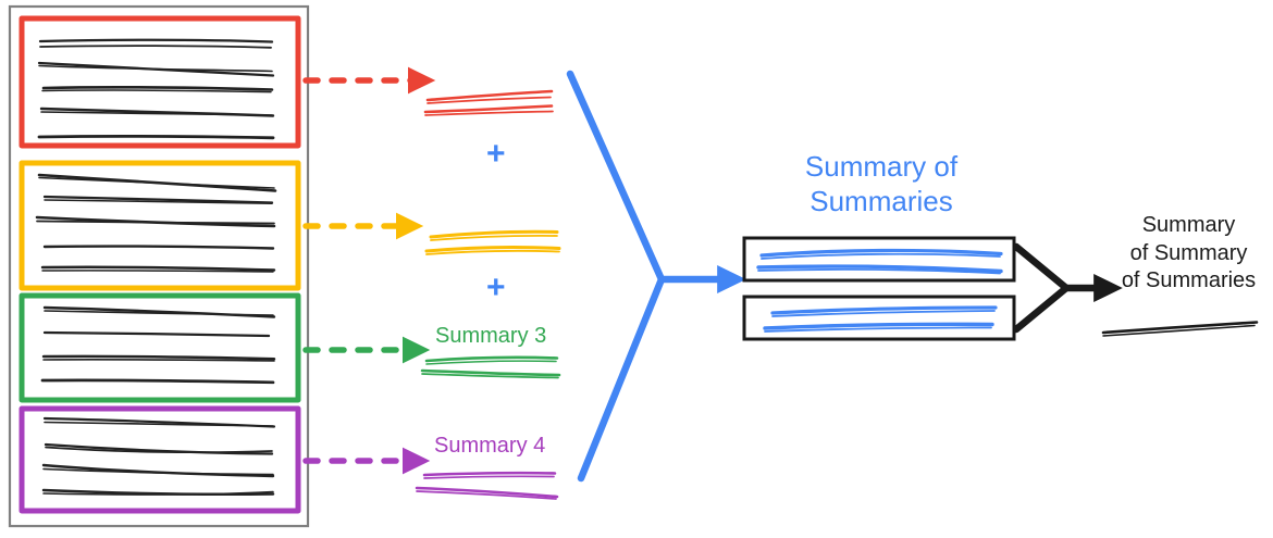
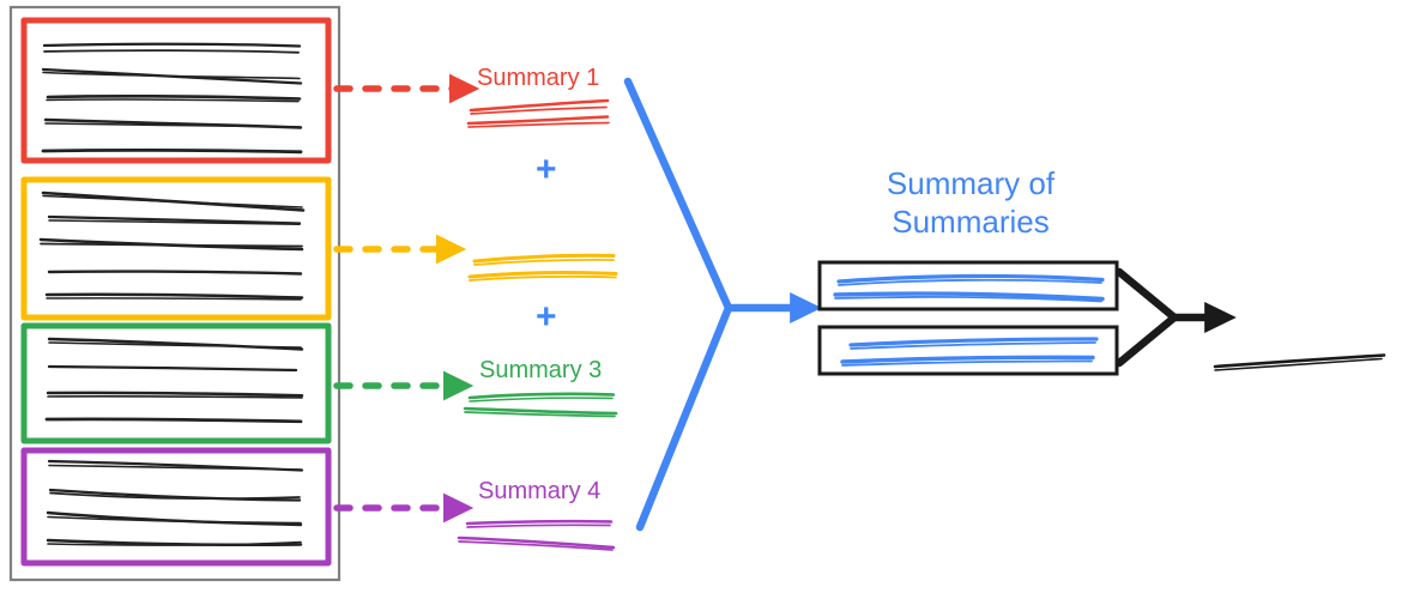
+ Summary 1
  +
  +
  Summary 3
  Summary 4
  Summary of
  Summaries
- Summary
- of Summary
- of Summaries
